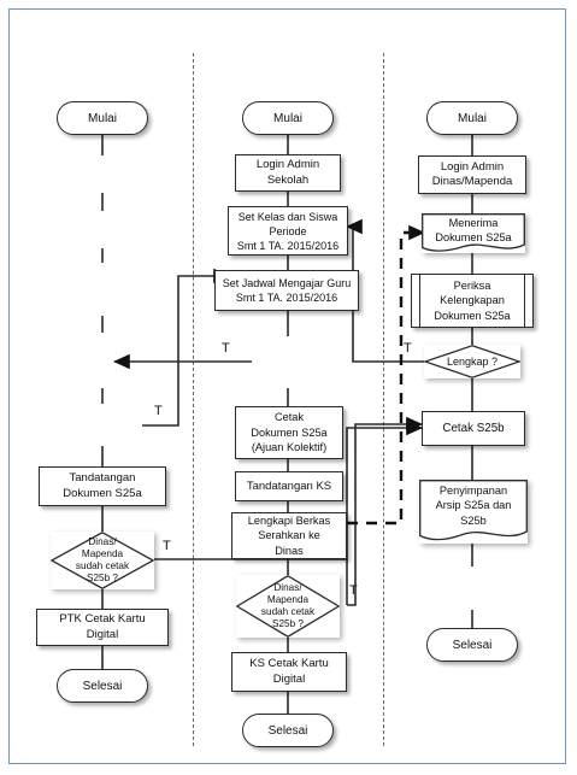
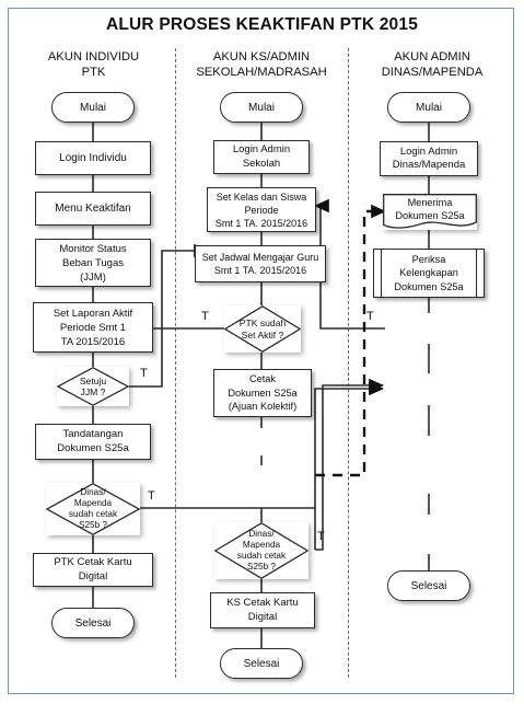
+ ALUR PROSES KEAKTIFAN PTK 2015
+ AKUN INDIVIDU
+ PTK
+ AKUN KS/ADMIN
+ SEKOLAH/MADRASAH
+ AKUN ADMIN
+ DINAS/MAPENDA
  Mulai
+ Login Individu
+ Menu Keaktifan
+ Monitor Status
+ Beban Tugas
+ (JJM)
+ Set Laporan Aktif
+ Periode Smt 1
+ TA 2015/2016
+ Setuju
+ JJM ?
  Tandatangan
  Dokumen S25a
  Dinas/
  Mapenda
  sudah cetak
  S25b ?
  PTK Cetak Kartu
  Digital
  Selesai
  Mulai
  Login Admin
  Sekolah
  Set Kelas dan Siswa
  Periode
  Smt 1 TA. 2015/2016
  Set Jadwal Mengajar Guru
  Smt 1 TA. 2015/2016
+ PTK sudah
+ Set Aktif ?
  Cetak
  Dokumen S25a
  (Ajuan Kolektif)
- Tandatangan KS
- Lengkapi Berkas
- Serahkan ke
- Dinas
  Dinas/
  Mapenda
  sudah cetak
  S25b ?
  KS Cetak Kartu
  Digital
  Selesai
  Mulai
  Login Admin
  Dinas/Mapenda
  Menerima
  Dokumen S25a
  Periksa
  Kelengkapan
  Dokumen S25a
- Lengkap ?
- Cetak S25b
- Penyimpanan
- Arsip S25a dan
- S25b
  Selesai
  T
  T
  T
  T
  T
